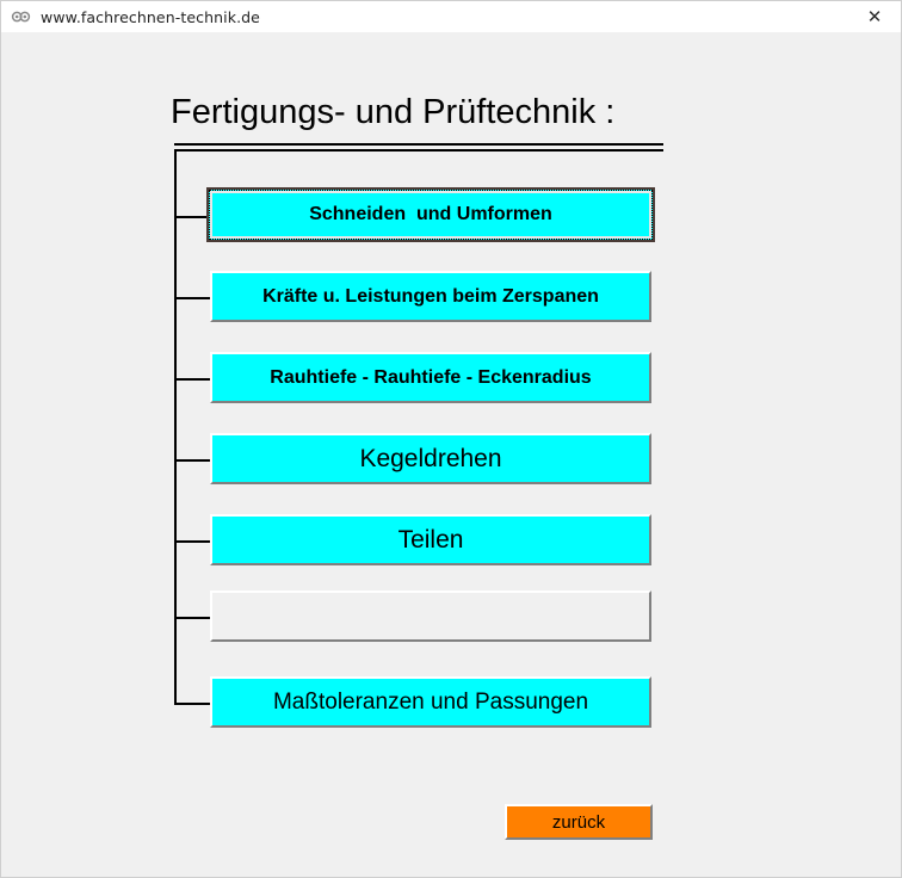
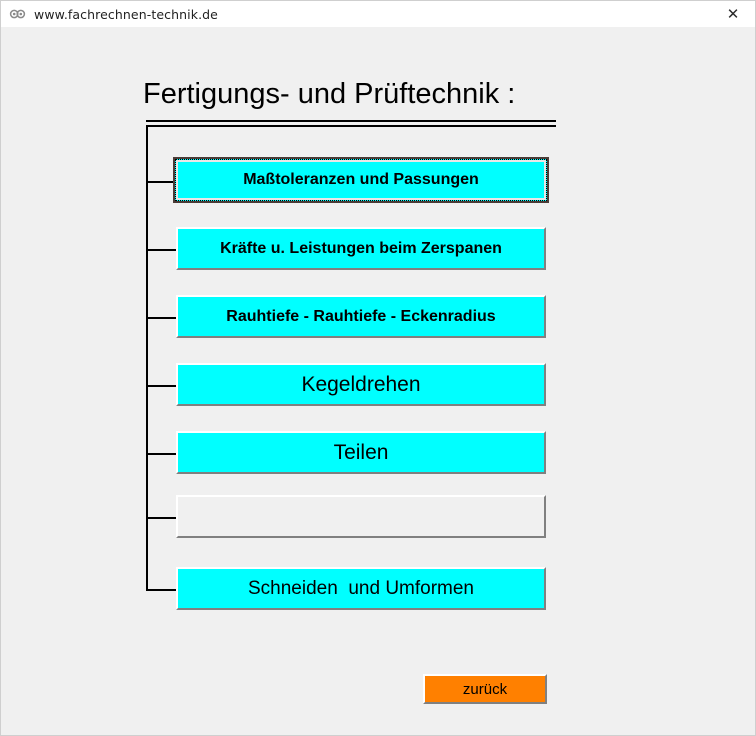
  www.fachrechnen-technik.de
  ✕
  Fertigungs- und Prüftechnik :
- Schneiden und Umformen
+ Maßtoleranzen und Passungen
  Kräfte u. Leistungen beim Zerspanen
  Rauhtiefe - Rauhtiefe - Eckenradius
  Kegeldrehen
  Teilen
- Maßtoleranzen und Passungen
+ Schneiden und Umformen
  zurück
